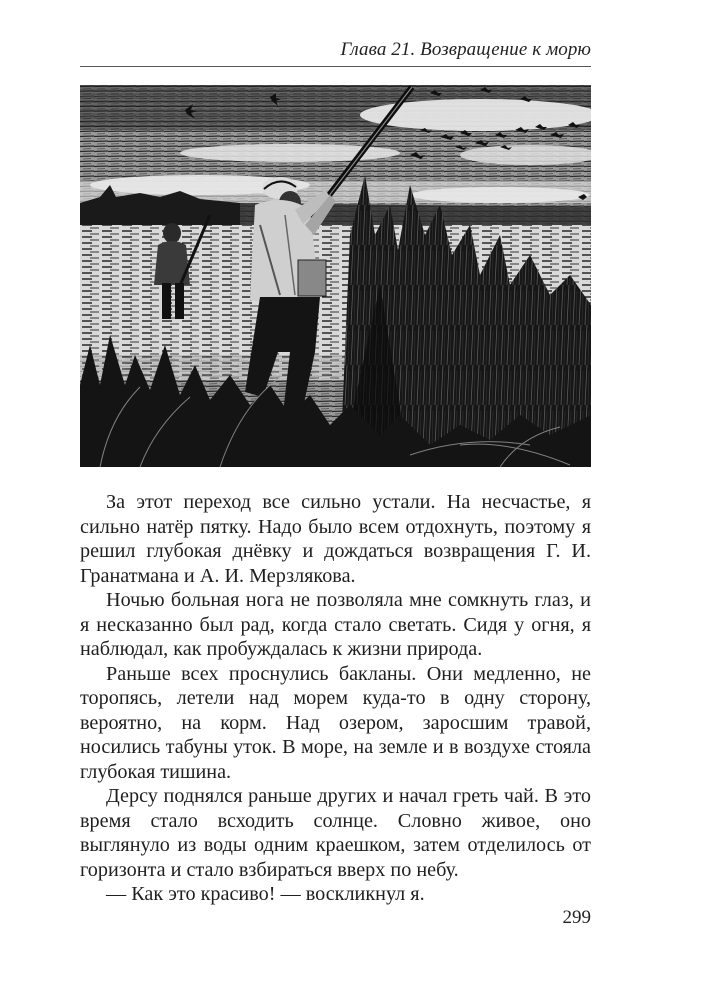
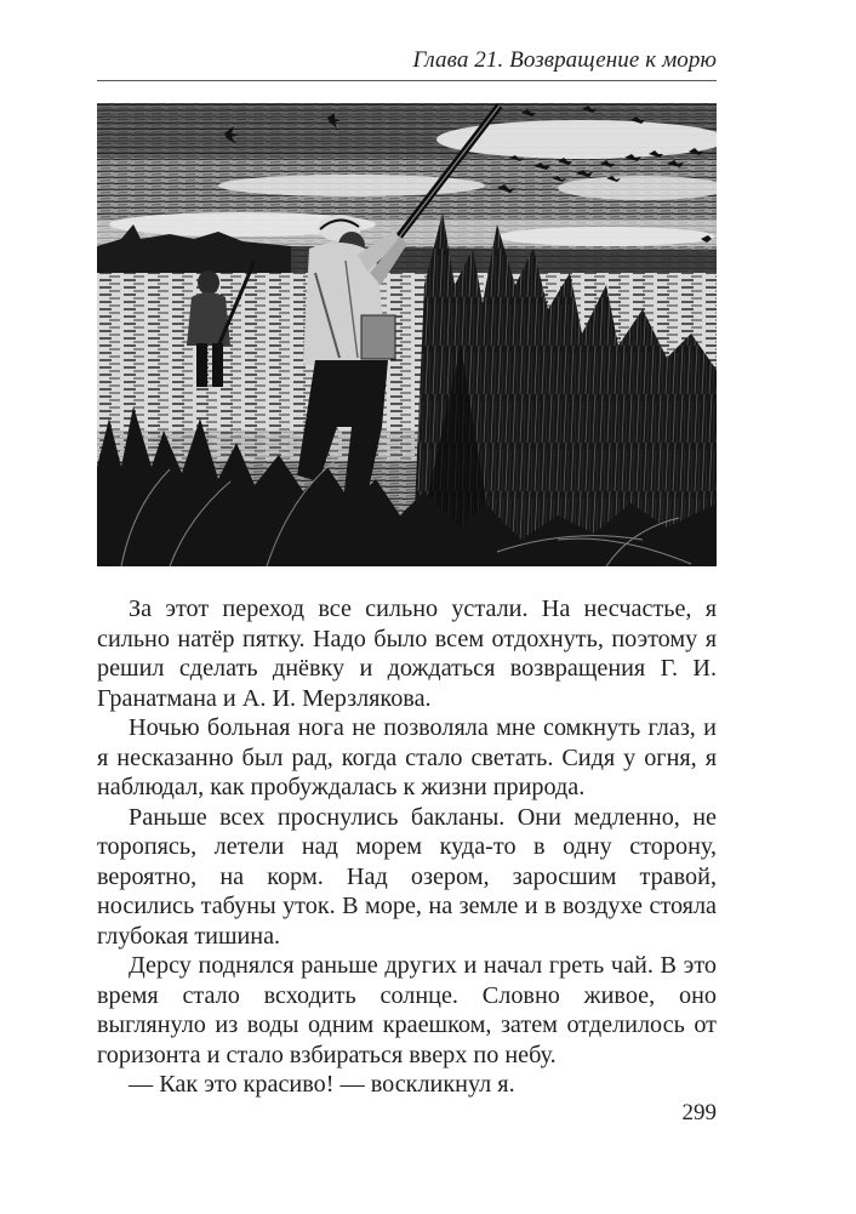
  Глава 21. Возвращение к морю
- За этот переход все сильно устали. На несчастье, я сильно натёр пятку. Надо было всем отдохнуть, поэтому я решил глубокая днёвку и дождаться возвращения Г. И. Гранатмана и А. И. Мерзлякова.
+ За этот переход все сильно устали. На несчастье, я сильно натёр пятку. Надо было всем отдохнуть, поэтому я решил сделать днёвку и дождаться возвращения Г. И. Гранатмана и А. И. Мерзлякова.
  Ночью больная нога не позволяла мне сомкнуть глаз, и я несказанно был рад, когда стало светать. Сидя у огня, я наблюдал, как пробуждалась к жизни природа.
  Раньше всех проснулись бакланы. Они медленно, не торопясь, летели над морем куда-то в одну сторону, вероятно, на корм. Над озером, заросшим травой, носились табуны уток. В море, на земле и в воздухе стояла глубокая тишина.
  Дерсу поднялся раньше других и начал греть чай. В это время стало всходить солнце. Словно живое, оно выглянуло из воды одним краешком, затем отделилось от горизонта и стало взбираться вверх по небу.
  — Как это красиво! — воскликнул я.
  299
